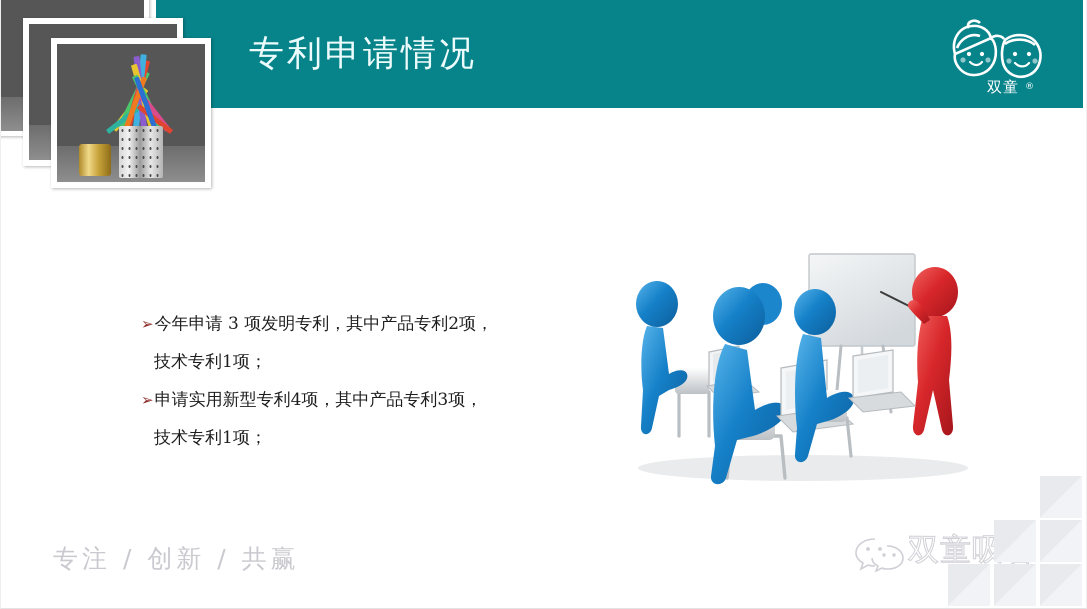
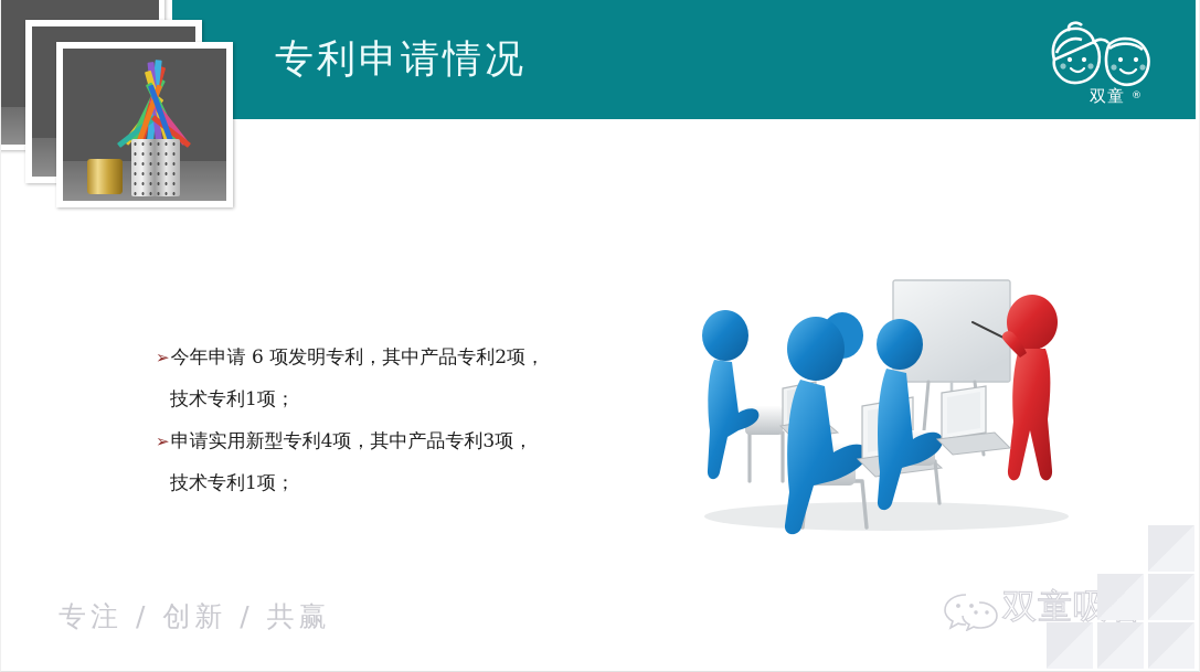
  专利申请情况
  双童
  ®
- ➢今年申请 3 项发明专利，其中产品专利2项，
+ ➢今年申请 6 项发明专利，其中产品专利2项，
  技术专利1项；
  ➢申请实用新型专利4项，其中产品专利3项，
  技术专利1项；
  专注 / 创新 / 共赢
  双童吸
